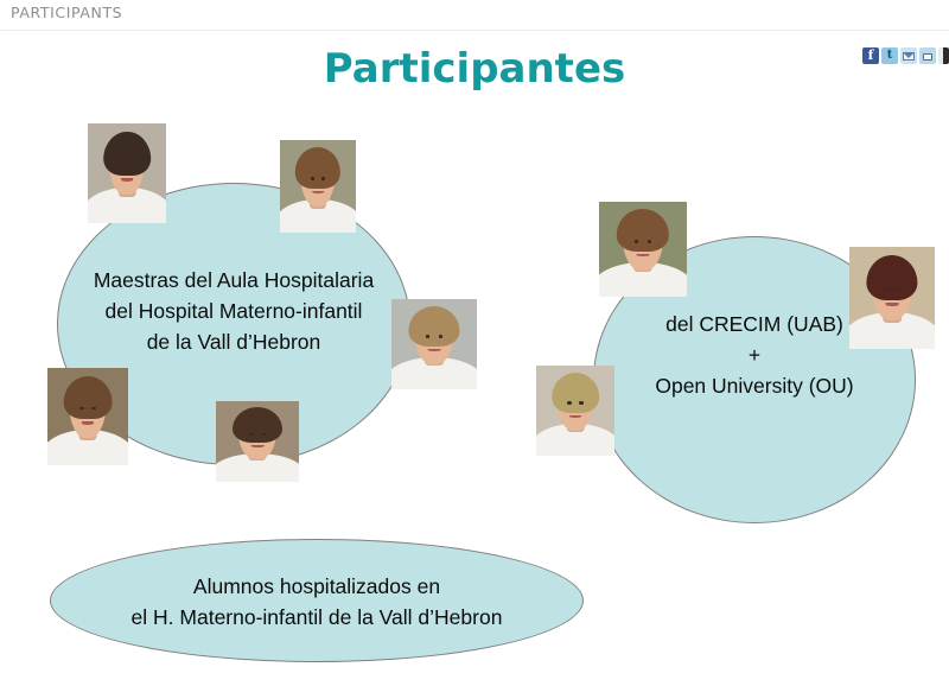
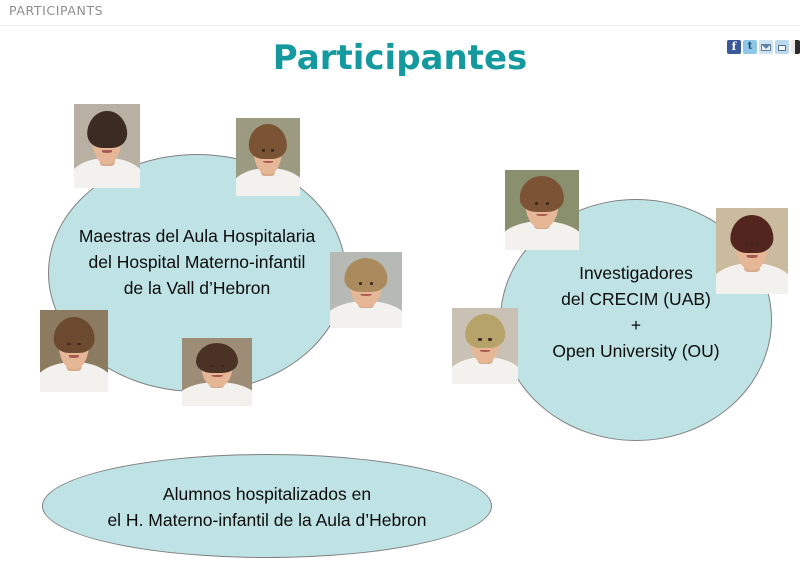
  PARTICIPANTS
  f
  t
  Participantes
  Maestras del Aula Hospitalaria
  del Hospital Materno-infantil
  de la Vall d’Hebron
+ Investigadores
  del CRECIM (UAB)
  +
  Open University (OU)
  Alumnos hospitalizados en
- el H. Materno-infantil de la Vall d’Hebron
+ el H. Materno-infantil de la Aula d’Hebron
